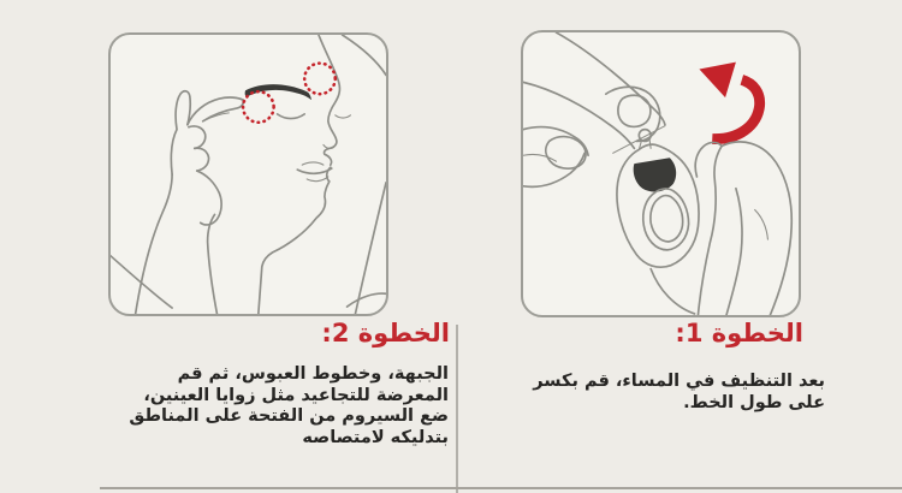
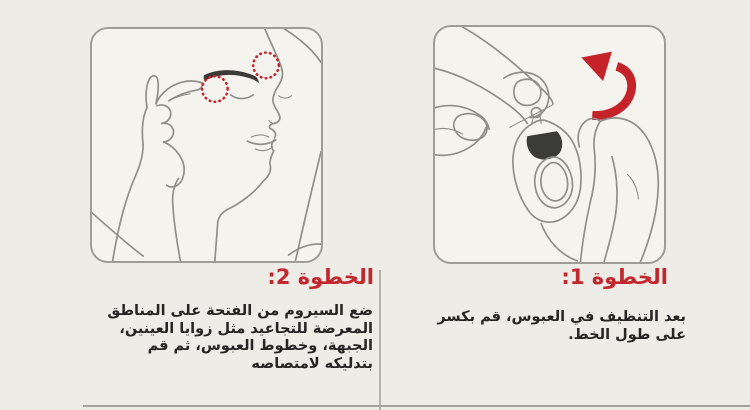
  الخطوة 1:
- بعد التنظيف في المساء، قم بكسر
+ بعد التنظيف في العبوس، قم بكسر
  على طول الخط.
  الخطوة 2:
- الجبهة، وخطوط العبوس، ثم قم
+ ضع السيروم من الفتحة على المناطق
  المعرضة للتجاعيد مثل زوايا العينين،
- ضع السيروم من الفتحة على المناطق
+ الجبهة، وخطوط العبوس، ثم قم
  بتدليكه لامتصاصه
